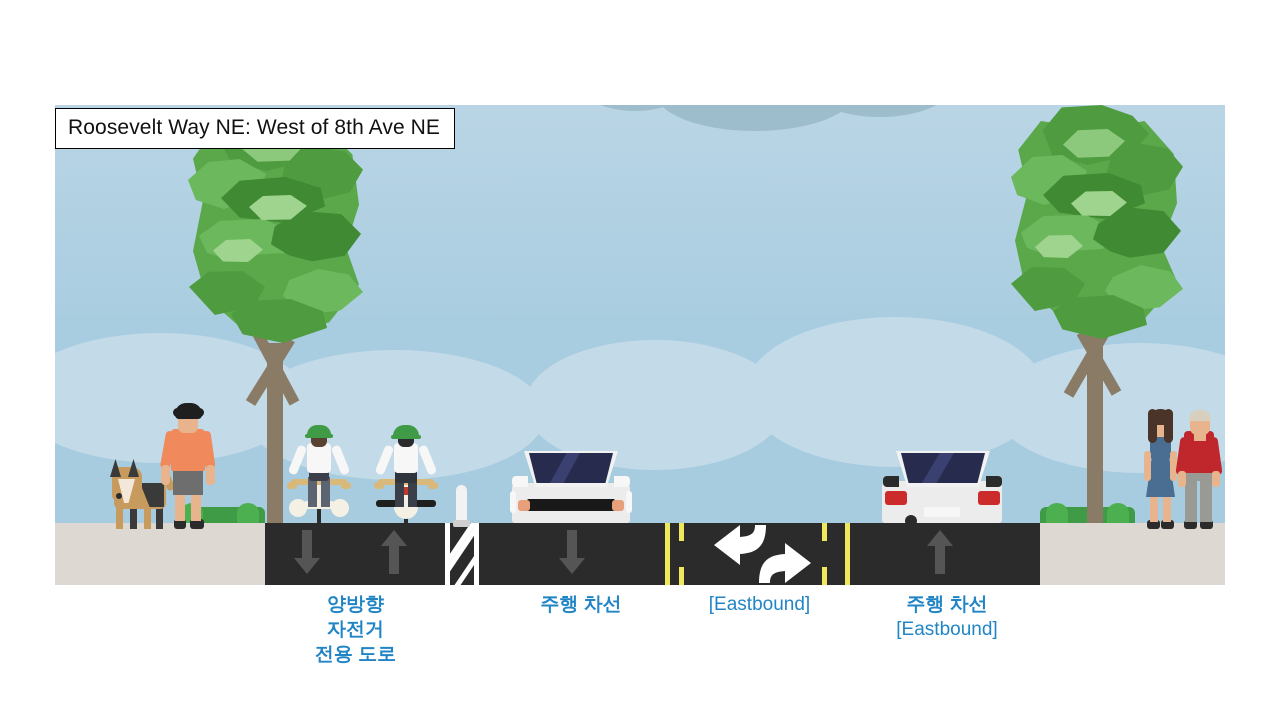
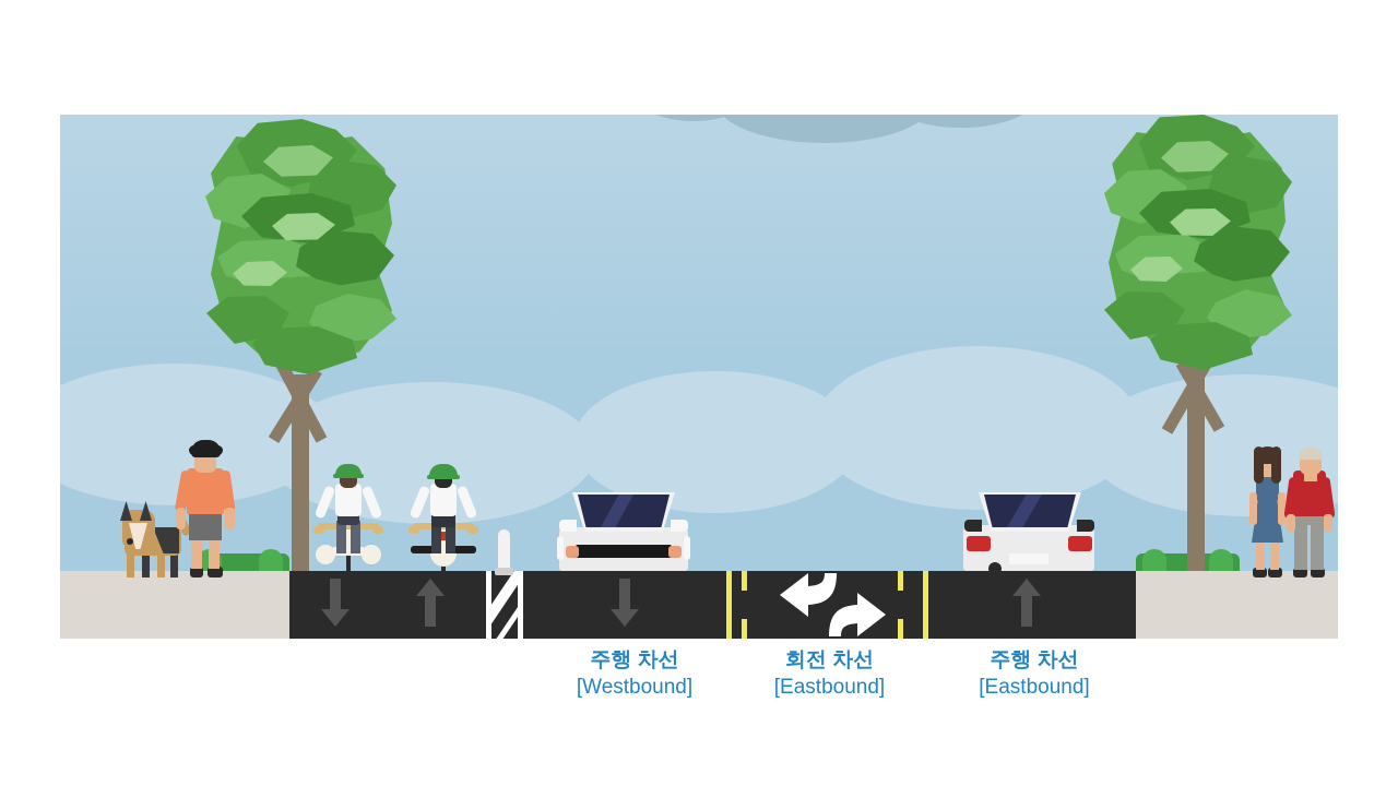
- Roosevelt Way NE: West of 8th Ave NE
- 양방향
- 자전거
- 전용 도로
  주행 차선
+ [Westbound]
+ 회전 차선
  [Eastbound]
  주행 차선
  [Eastbound]
